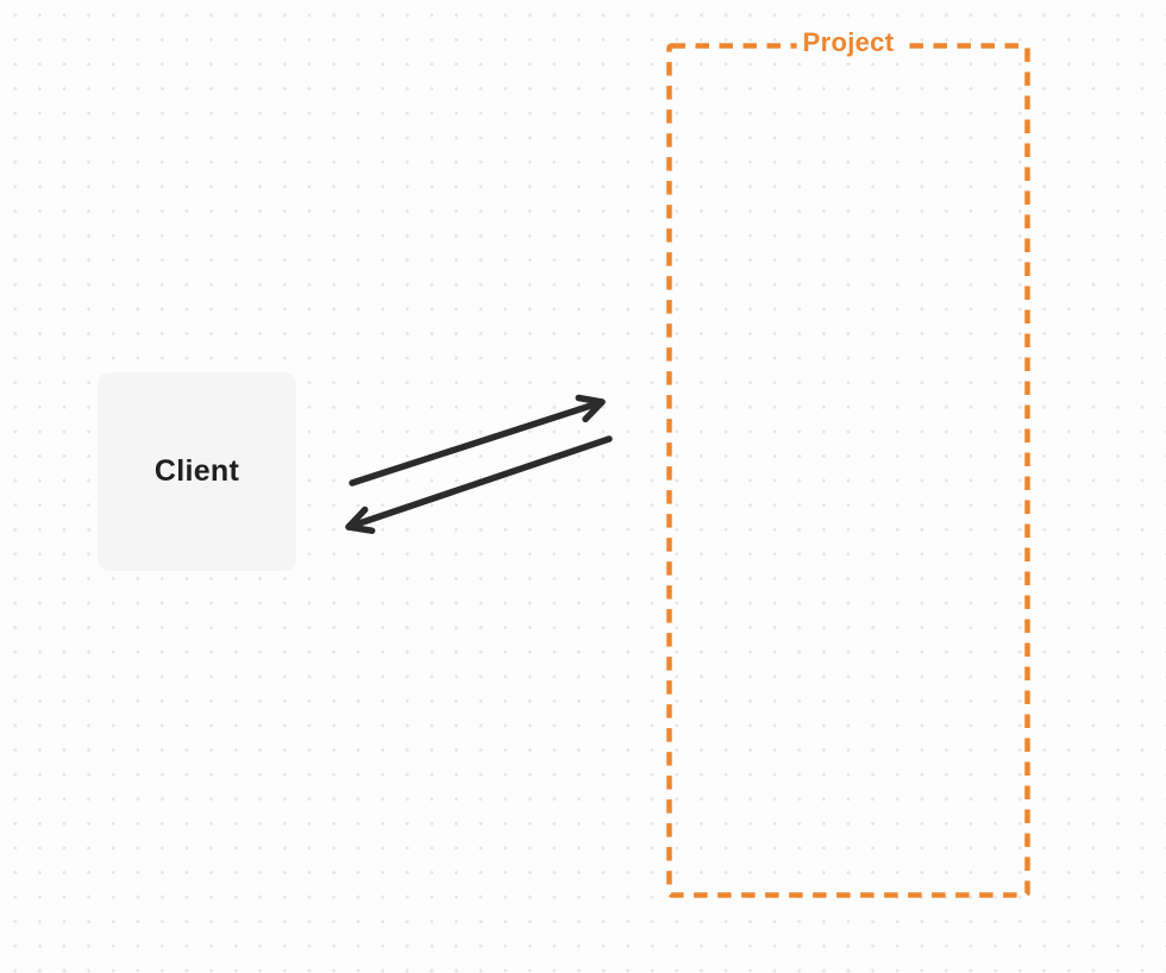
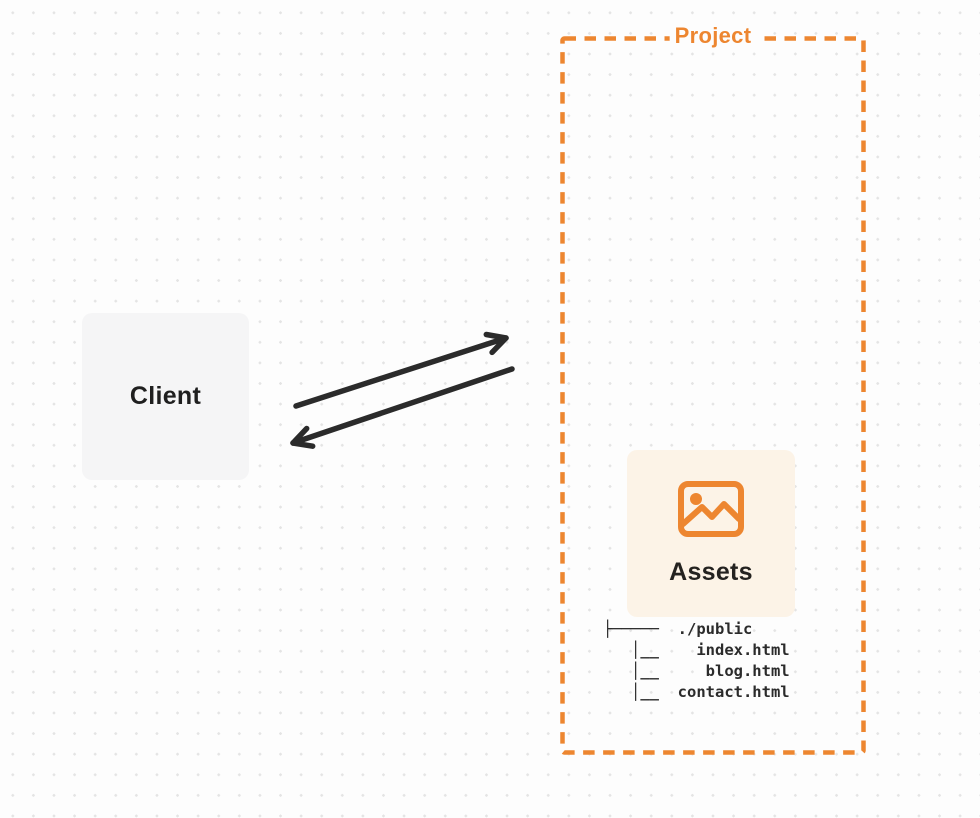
  Client
  Project
+ Assets
+ ├───── ./public
+ │__ index.html
+ │__ blog.html
+ │__ contact.html
